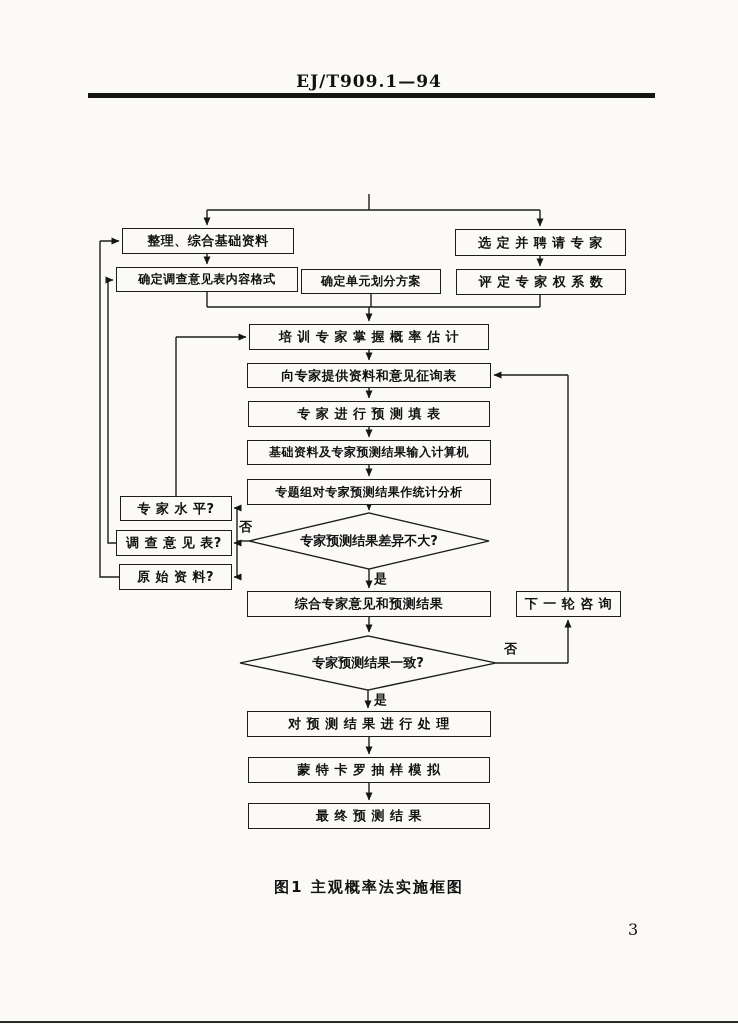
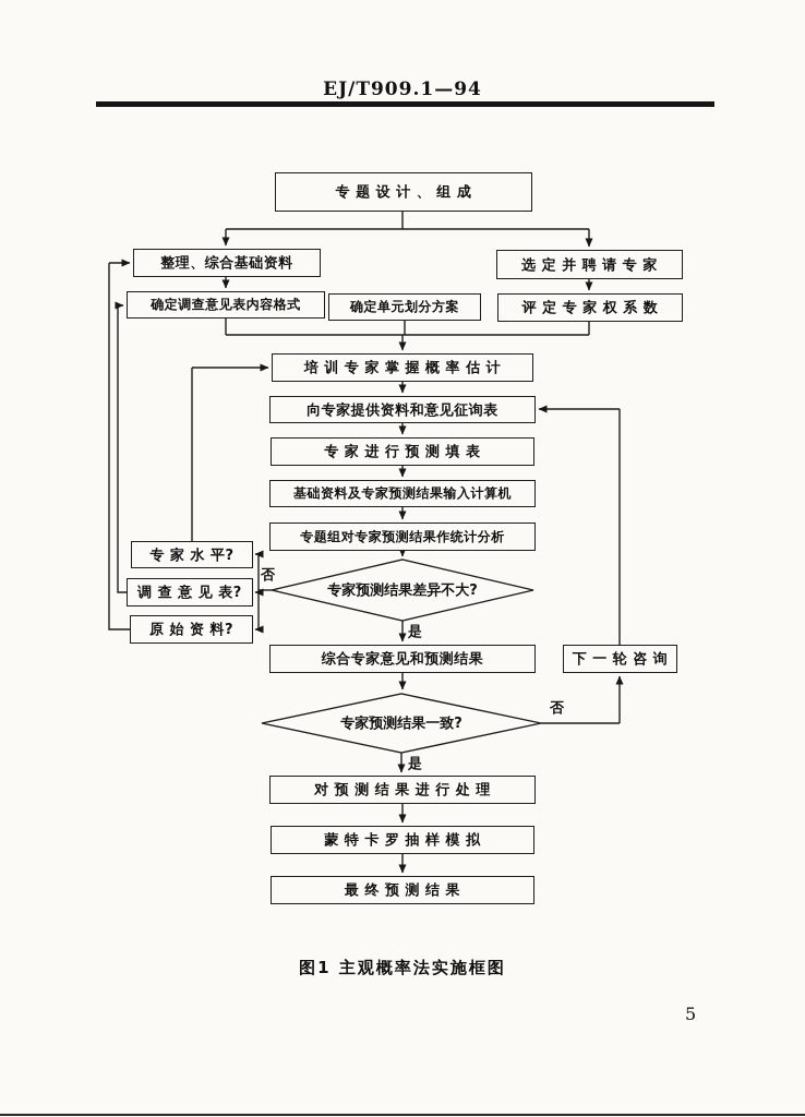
  EJ/T909.1—94
+ 专 题 设 计 、 组 成
  整理、综合基础资料
  选 定 并 聘 请 专 家
  确定调查意见表内容格式
  确定单元划分方案
  评 定 专 家 权 系 数
  培 训 专 家 掌 握 概 率 估 计
  向专家提供资料和意见征询表
  专 家 进 行 预 测 填 表
  基础资料及专家预测结果输入计算机
  专题组对专家预测结果作统计分析
  专 家 水 平?
  调 查 意 见 表?
  原 始 资 料?
  综合专家意见和预测结果
  下 一 轮 咨 询
  对 预 测 结 果 进 行 处 理
  蒙 特 卡 罗 抽 样 模 拟
  最 终 预 测 结 果
  专家预测结果差异不大?
  专家预测结果一致?
  否
  是
  否
  是
  图1 主观概率法实施框图
- 3
+ 5
